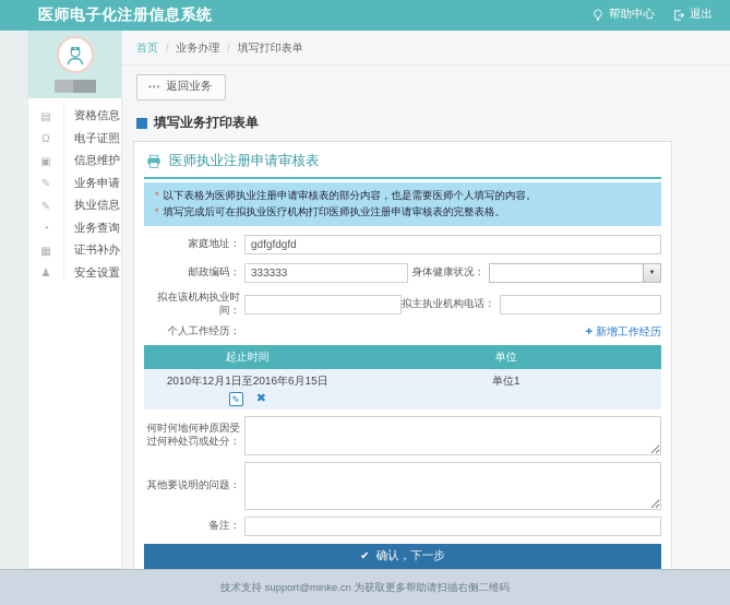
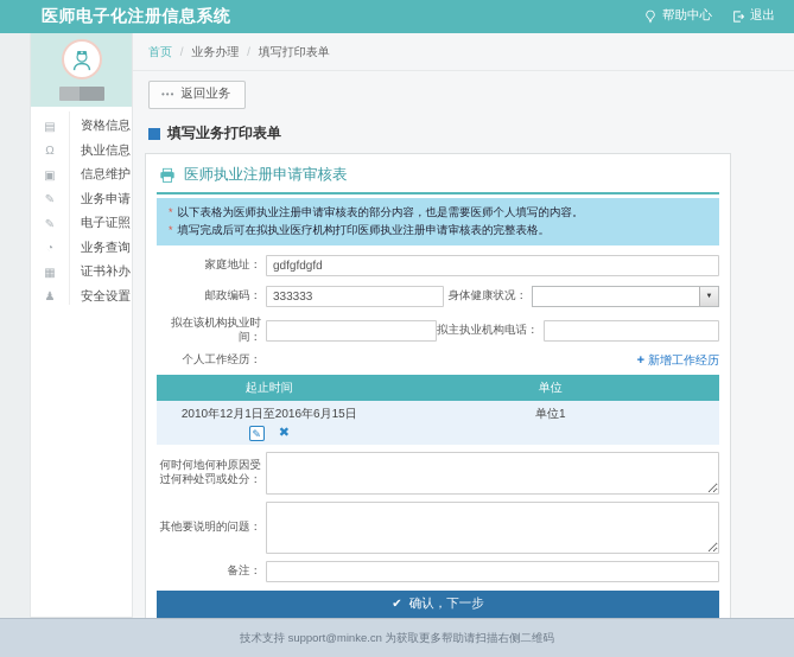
  医师电子化注册信息系统
  帮助中心
  退出
  ▤
  资格信息
  Ω
- 电子证照
+ 执业信息
  ▣
  信息维护
  ✎
  业务申请
  ✎
- 执业信息
+ 电子证照
  ◔
  业务查询
  ▦
  证书补办
  ♟
  安全设置
  首页 / 业务办理 / 填写打印表单
  •••
  返回业务
  填写业务打印表单
  医师执业注册申请审核表
  * 以下表格为医师执业注册申请审核表的部分内容，也是需要医师个人填写的内容。
  * 填写完成后可在拟执业医疗机构打印医师执业注册申请审核表的完整表格。
  家庭地址：
  gdfgfdgfd
  邮政编码：
  333333
  身体健康状况：
  拟在该机构执业时间：
  拟主执业机构电话：
  个人工作经历：
  +
  新增工作经历
  起止时间	单位
  2010年12月1日至2016年6月15日 ✎ ✖	单位1
  何时何地何种原因受过何种处罚或处分：
  其他要说明的问题：
  备注：
  ✔
  确认，下一步
  技术支持 support@minke.cn 为获取更多帮助请扫描右侧二维码
